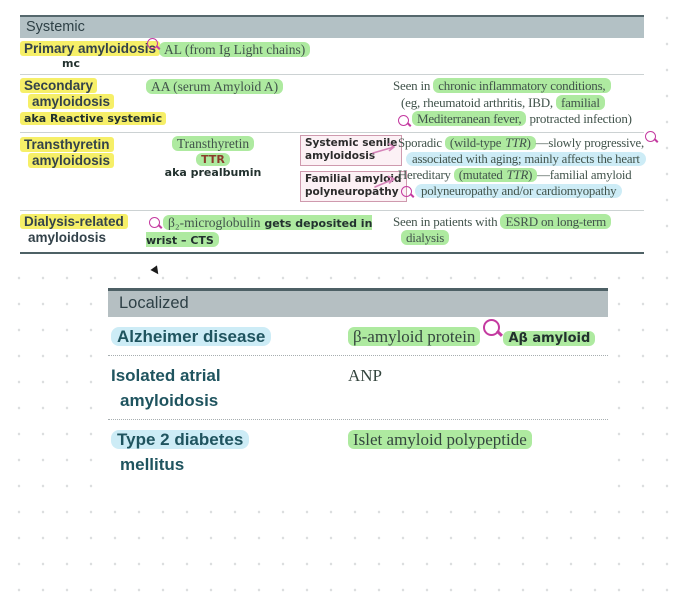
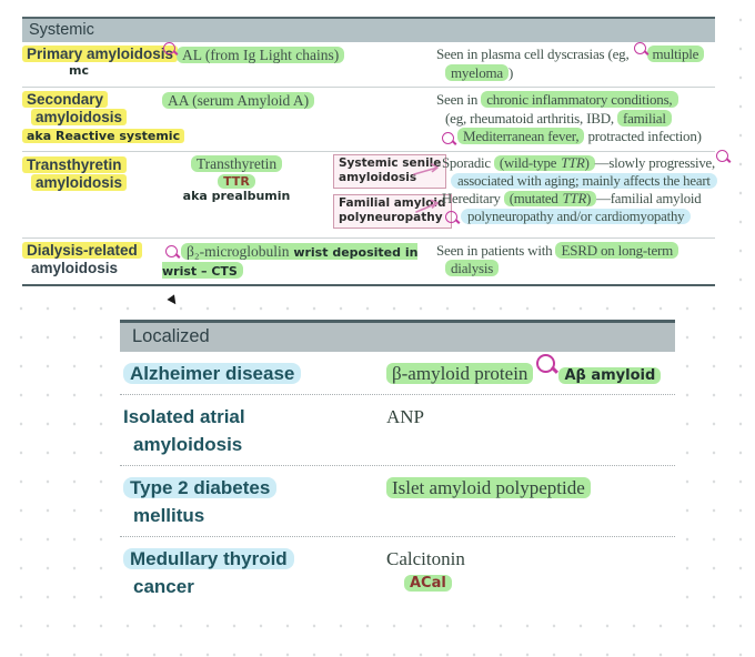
  Systemic
  Primary amyloidosi
  mc
  AL (from Ig Light chains)
+ Seen in plasma cell dyscrasias (eg, multiple
+ myeloma )
  Secondary
  amyloidosis
  aka Reactive systemic
  AA (serum Amyloid A)
  Seen in chronic inflammatory conditions,
  (eg, rheumatoid arthritis, IBD, familial
  Mediterranean fever, protracted infection)
  Transthyretin
  amyloidosis
  Transthyretin
  TTR
  aka prealbumin
  Systemic senile
  amyloidosis
  Familial amylod
  polyneuropathy
  Sporadic (wild-type TTR) —slowly progressive,
  associated with aging; mainly affects the heart
  Hereditary (mutated TTR) —familial amyloid
  polyneuropathy and/or cardiomyopathy
  Dialysis-related
  amyloidosis
- β₂-microglobulin gets deposited in wrist – CTS
+ β₂-microglobulin wrist deposited in wrist – CTS
  Seen in patients with ESRD on long-term
  dialysis
  Localized
  Alzheimer disease
  β-amyloid protein Aβ amyloid
  Isolated atrial
  amyloidosis
  ANP
  Type 2 diabetes
  mellitus
  Islet amyloid polypeptide
+ Medullary thyroid
+ cancer
+ Calcitonin
+ ACal
